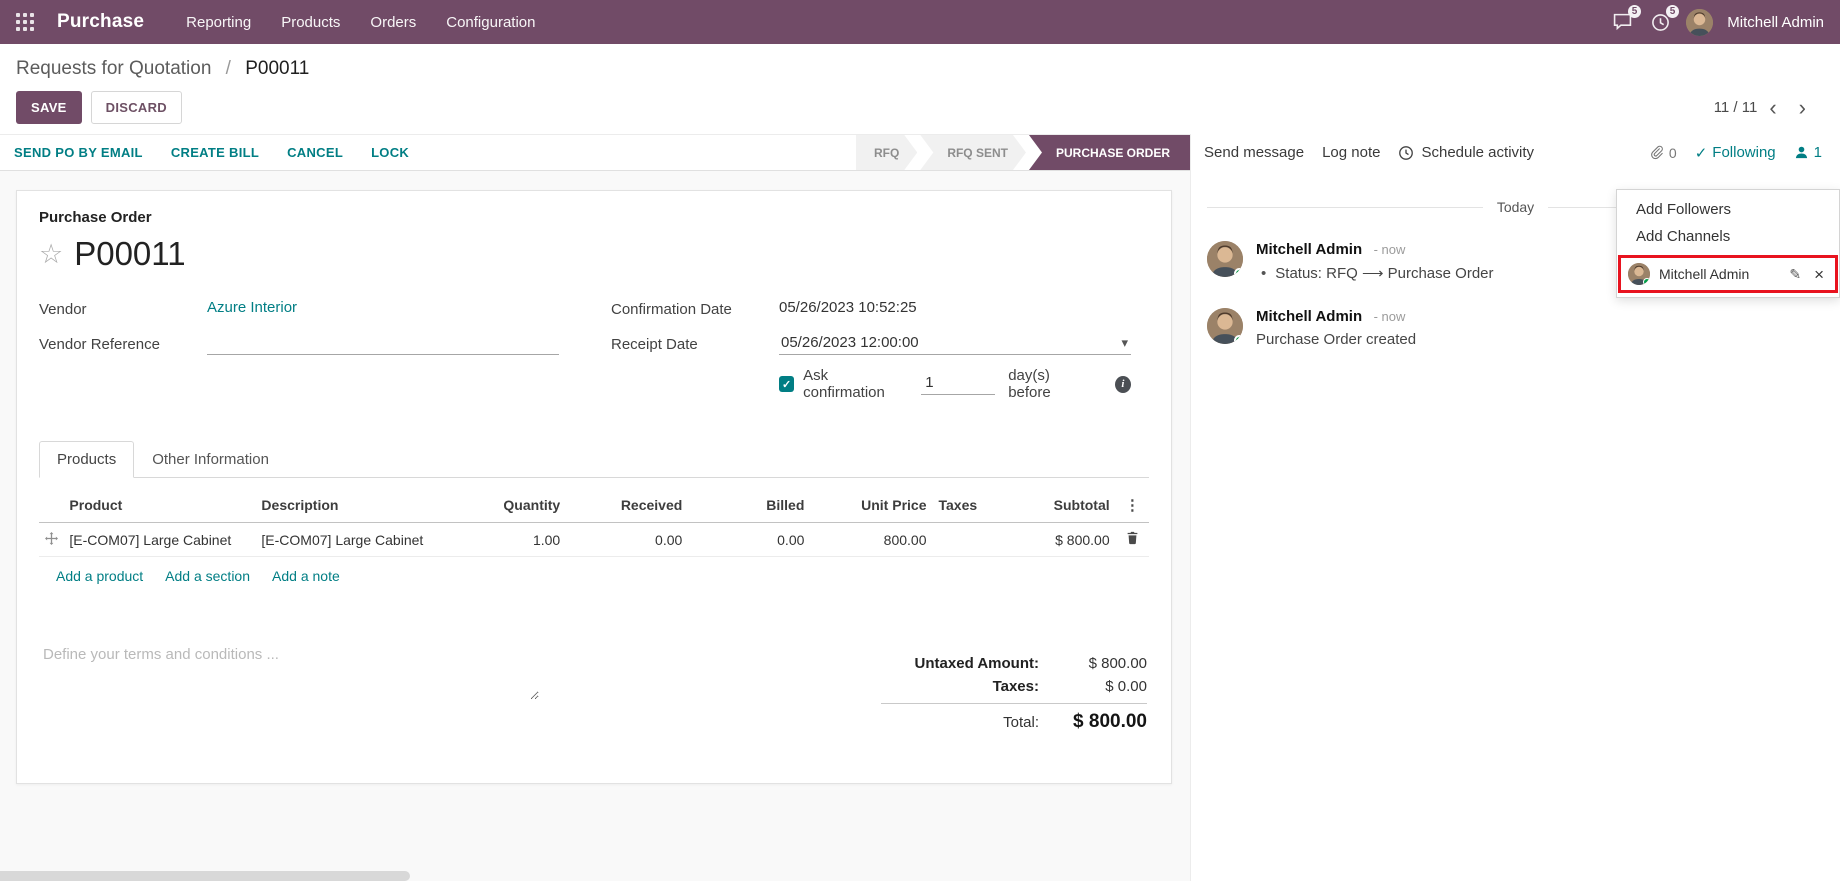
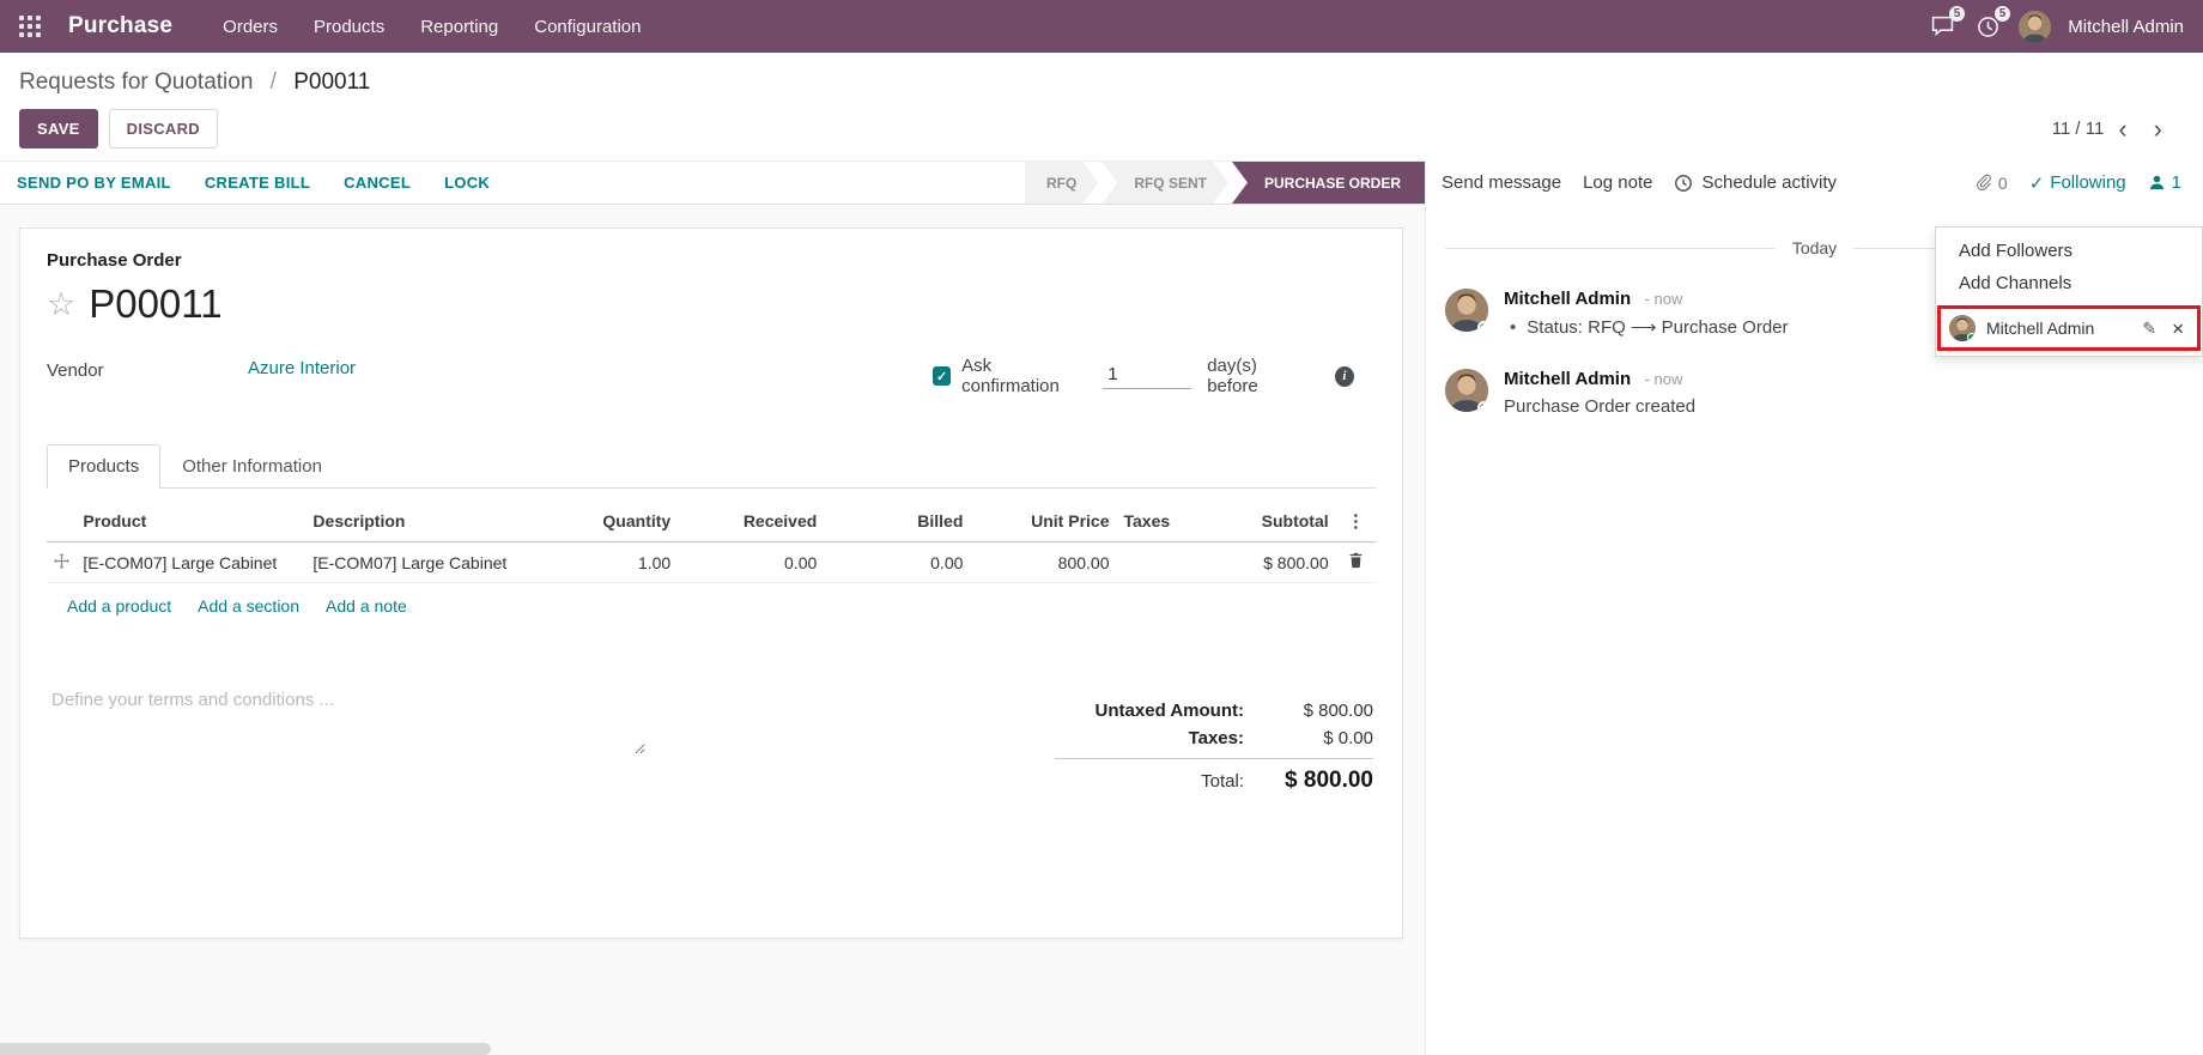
  Purchase
- Reporting
+ Orders
  Products
- Orders
+ Reporting
  Configuration
  5
  5
  Mitchell Admin
  Requests for Quotation / P00011
  SAVE
  DISCARD
  11 / 11
  ‹
  ›
  SEND PO BY EMAIL
  CREATE BILL
  CANCEL
  LOCK
  RFQ
  RFQ SENT
  PURCHASE ORDER
  Purchase Order
  ☆
  P00011
  Vendor
  Azure Interior
- Vendor Reference
- Confirmation Date
- 05/26/2023 10:52:25
- Receipt Date
- 05/26/2023 12:00:00
- ▾
  ✓
  Ask confirmation
  1
  day(s) before
  i
  Products
  Other Information
  	Product	Description	Quantity	Received	Billed	Unit Price	Taxes	Subtotal	⋮
  	[E-COM07] Large Cabinet	[E-COM07] Large Cabinet	1.00	0.00	0.00	800.00		$ 800.00
  Add a product
  Add a section
  Add a note
  Define your terms and conditions ...
  Untaxed Amount:
  $ 800.00
  Taxes:
  $ 0.00
  Total:
  $ 800.00
  Send message
  Log note
  Schedule activity
  0
  ✓
  Following
  1
  Today
  Mitchell Admin - now
  • Status: RFQ ⟶ Purchase Order
  Mitchell Admin - now
  Purchase Order created
  Add Followers
  Add Channels
  Mitchell Admin
  ✎
  ×
